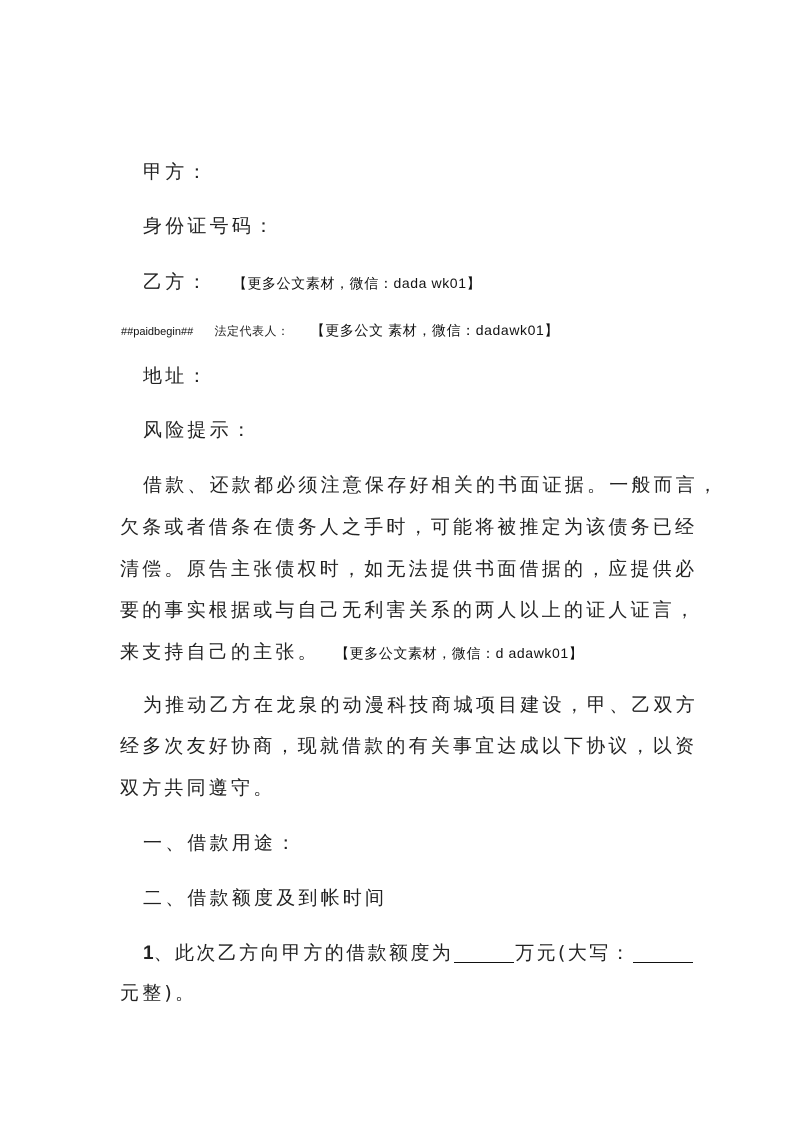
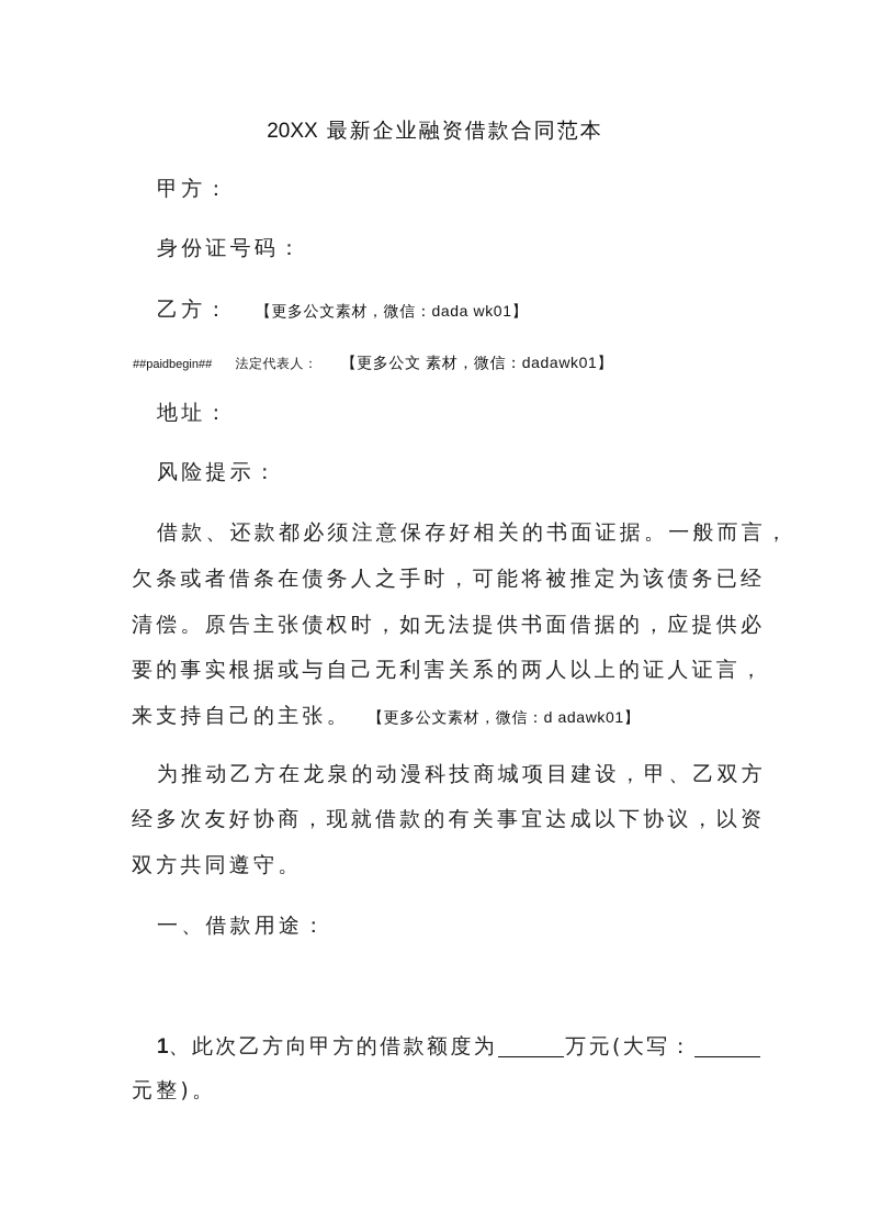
+ 20XX 最新企业融资借款合同范本
  甲方：
  身份证号码：
  乙方： 【更多公文素材，微信：dada wk01】
  ##paidbegin## 法定代表人： 【更多公文 素材，微信：dadawk01】
  地址：
  风险提示：
  借款、还款都必须注意保存好相关的书面证据。一般而言，
  欠条或者借条在债务人之手时，可能将被推定为该债务已经
  清偿。原告主张债权时，如无法提供书面借据的，应提供必
  要的事实根据或与自己无利害关系的两人以上的证人证言，
  来支持自己的主张。 【更多公文素材，微信：d adawk01】
  为推动乙方在龙泉的动漫科技商城项目建设，甲、乙双方
  经多次友好协商，现就借款的有关事宜达成以下协议，以资
  双方共同遵守。
  一、借款用途：
- 二、借款额度及到帐时间
  1、此次乙方向甲方的借款额度为 万元(大写：
  元整)。
